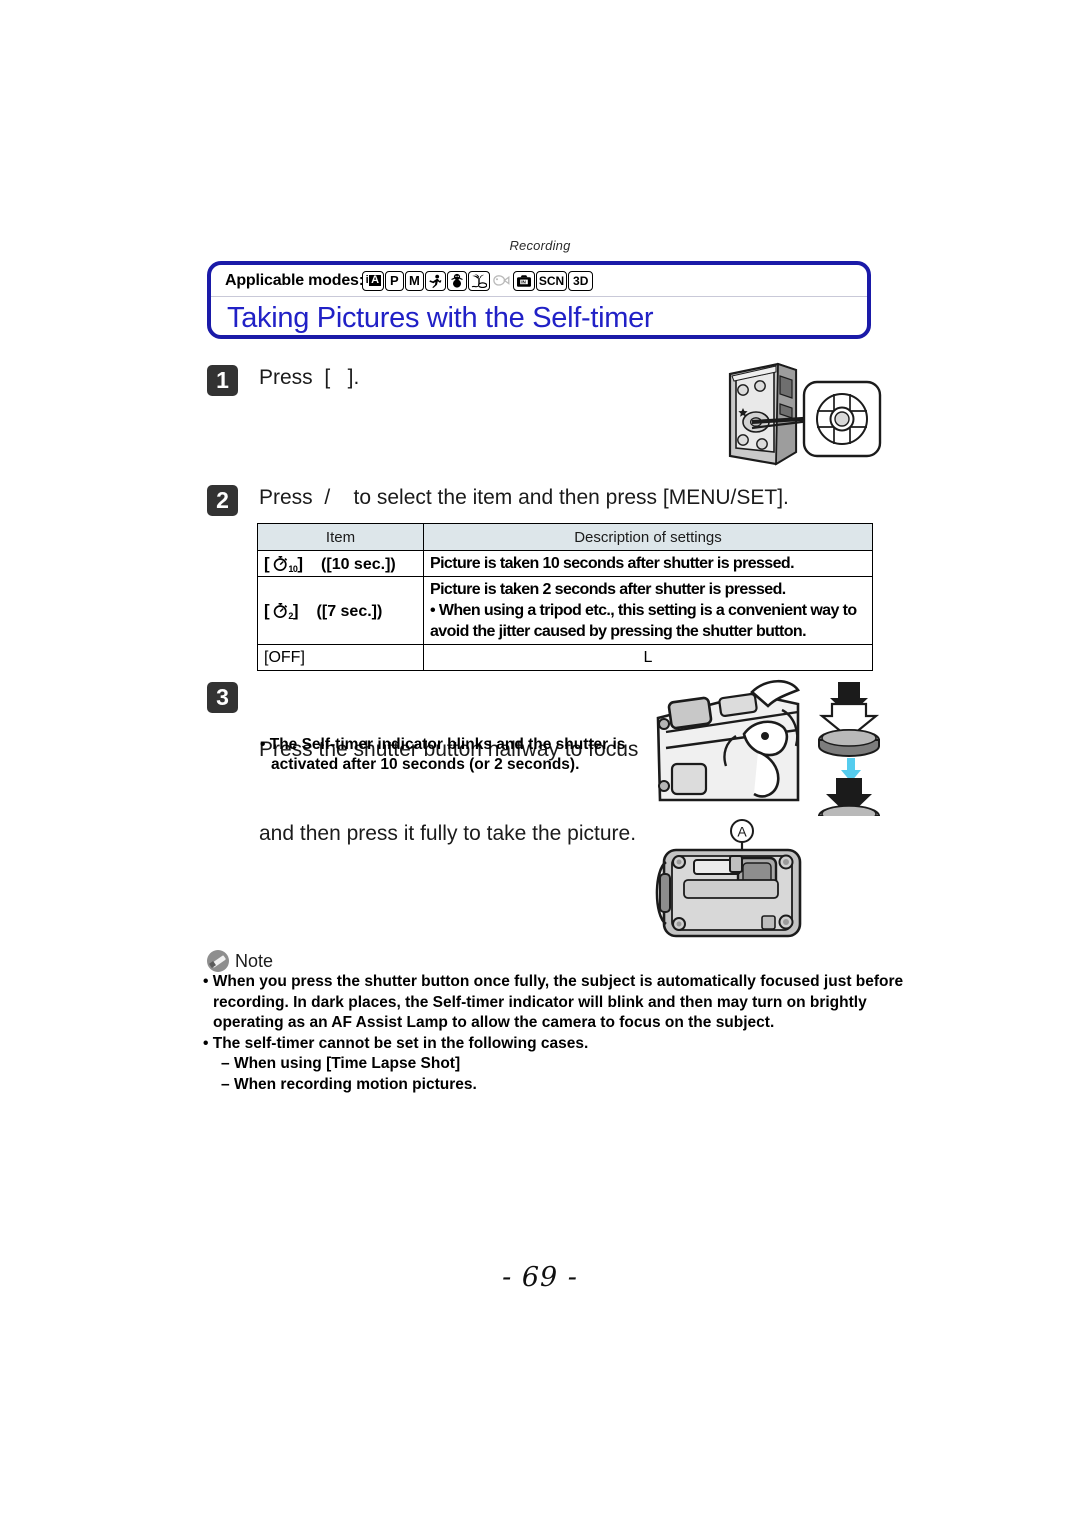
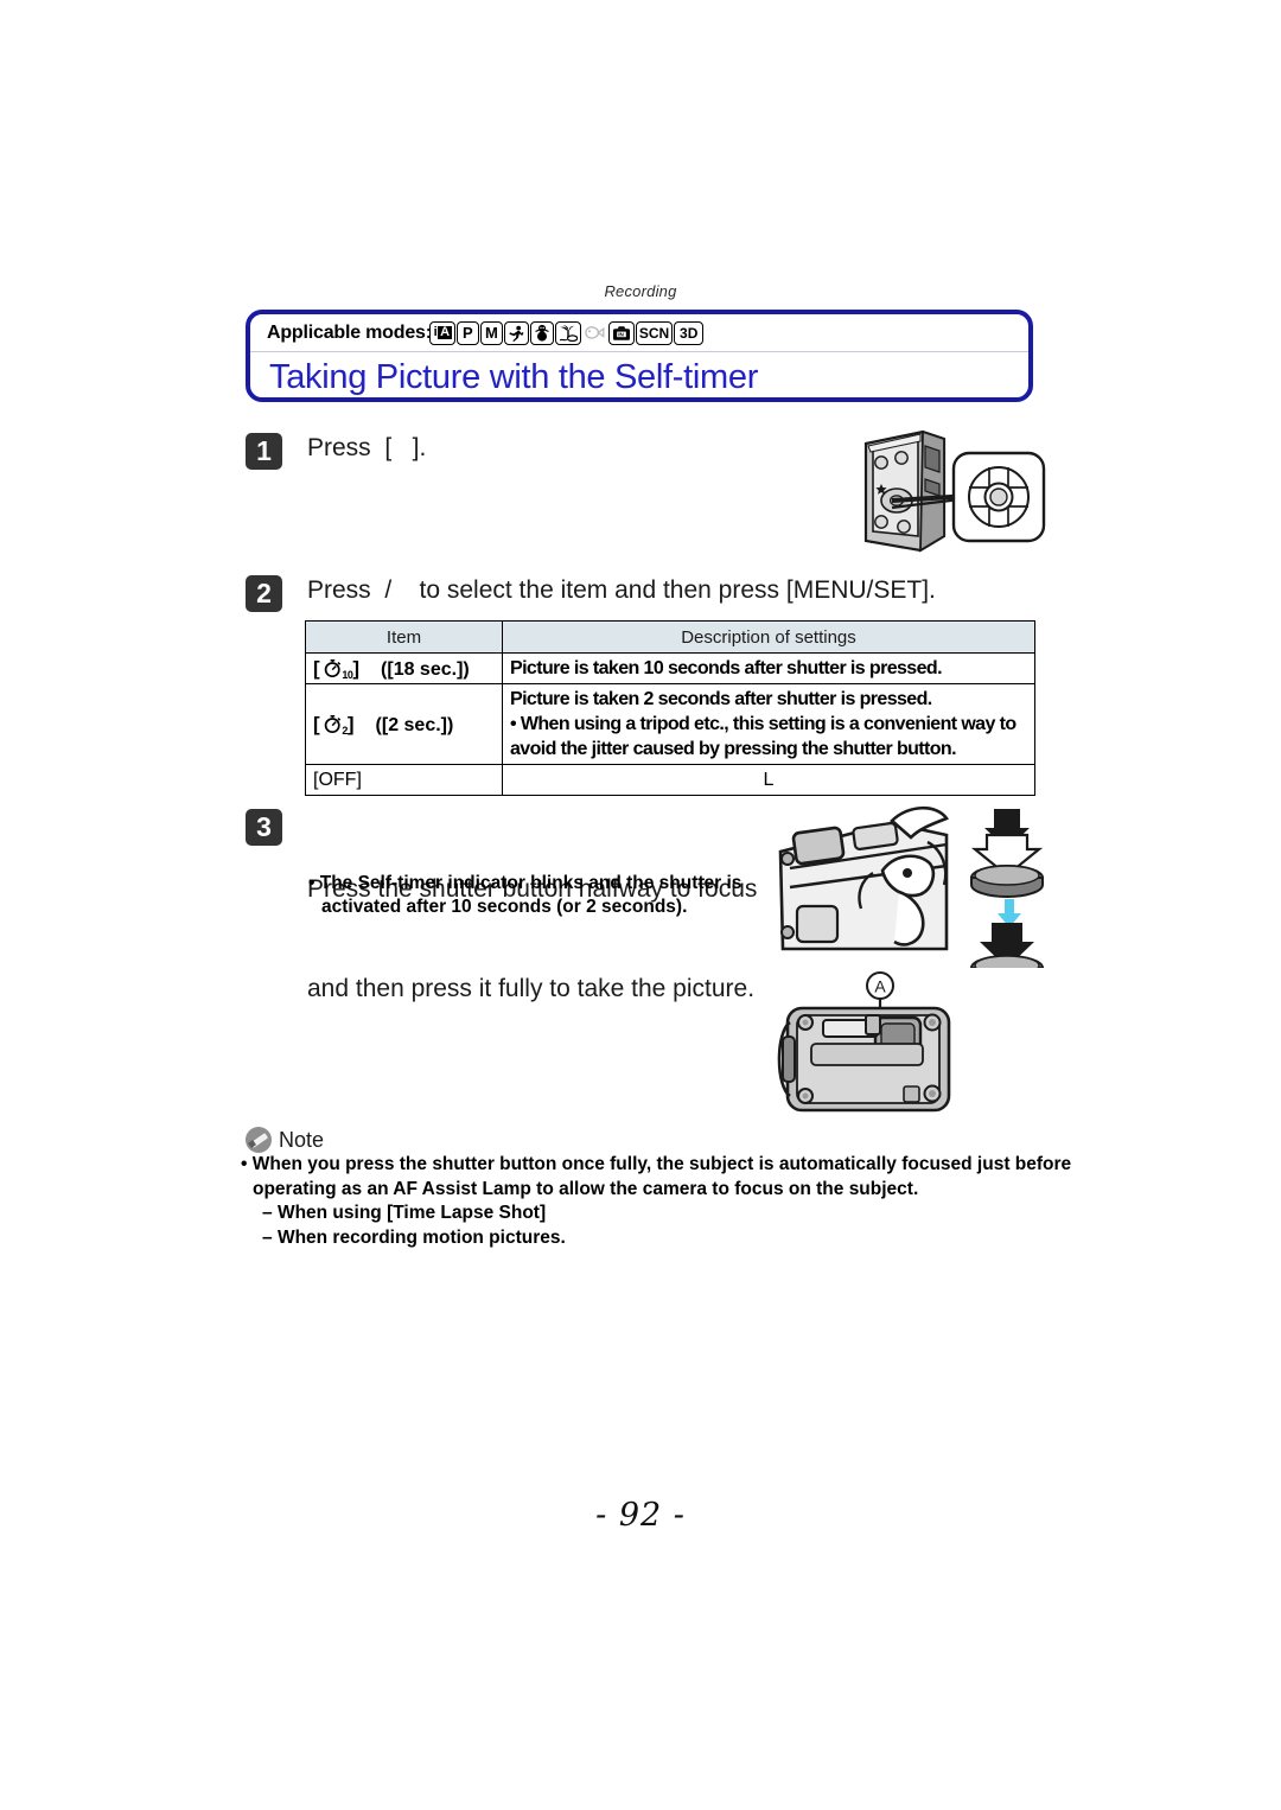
  Recording
  Applicable modes
  i
  A
  P
  M
  SCN
  3D
- Taking Pictures with the Self-timer
+ Taking Picture with the Self-timer
  1
  Press [ ].
  2
  Press / to select the item and then press [MENU/SET].
  Item	Description of settings
- [ 10] ([10 sec.])	Picture is taken 10 seconds after shutter is pressed.
+ [ 10] ([18 sec.])	Picture is taken 10 seconds after shutter is pressed.
- [ 2] ([7 sec.])	Picture is taken 2 seconds after shutter is pressed. • When using a tripod etc., this setting is a convenient way to avoid the jitter caused by pressing the shutter button.
+ [ 2] ([2 sec.])	Picture is taken 2 seconds after shutter is pressed. • When using a tripod etc., this setting is a convenient way to avoid the jitter caused by pressing the shutter button.
  [OFF]	L
  3
  Press the shutter button halfway to focus
  and then press it fully to take the picture.
  • The Self-timer indicator blinks and the shutter is
  activated after 10 seconds (or 2 seconds).
  A
  Note
  • When you press the shutter button once fully, the subject is automatically focused just before
- recording. In dark places, the Self-timer indicator will blink and then may turn on brightly
  operating as an AF Assist Lamp to allow the camera to focus on the subject.
- • The self-timer cannot be set in the following cases.
  – When using [Time Lapse Shot]
  – When recording motion pictures.
- - 69 -
+ - 92 -
